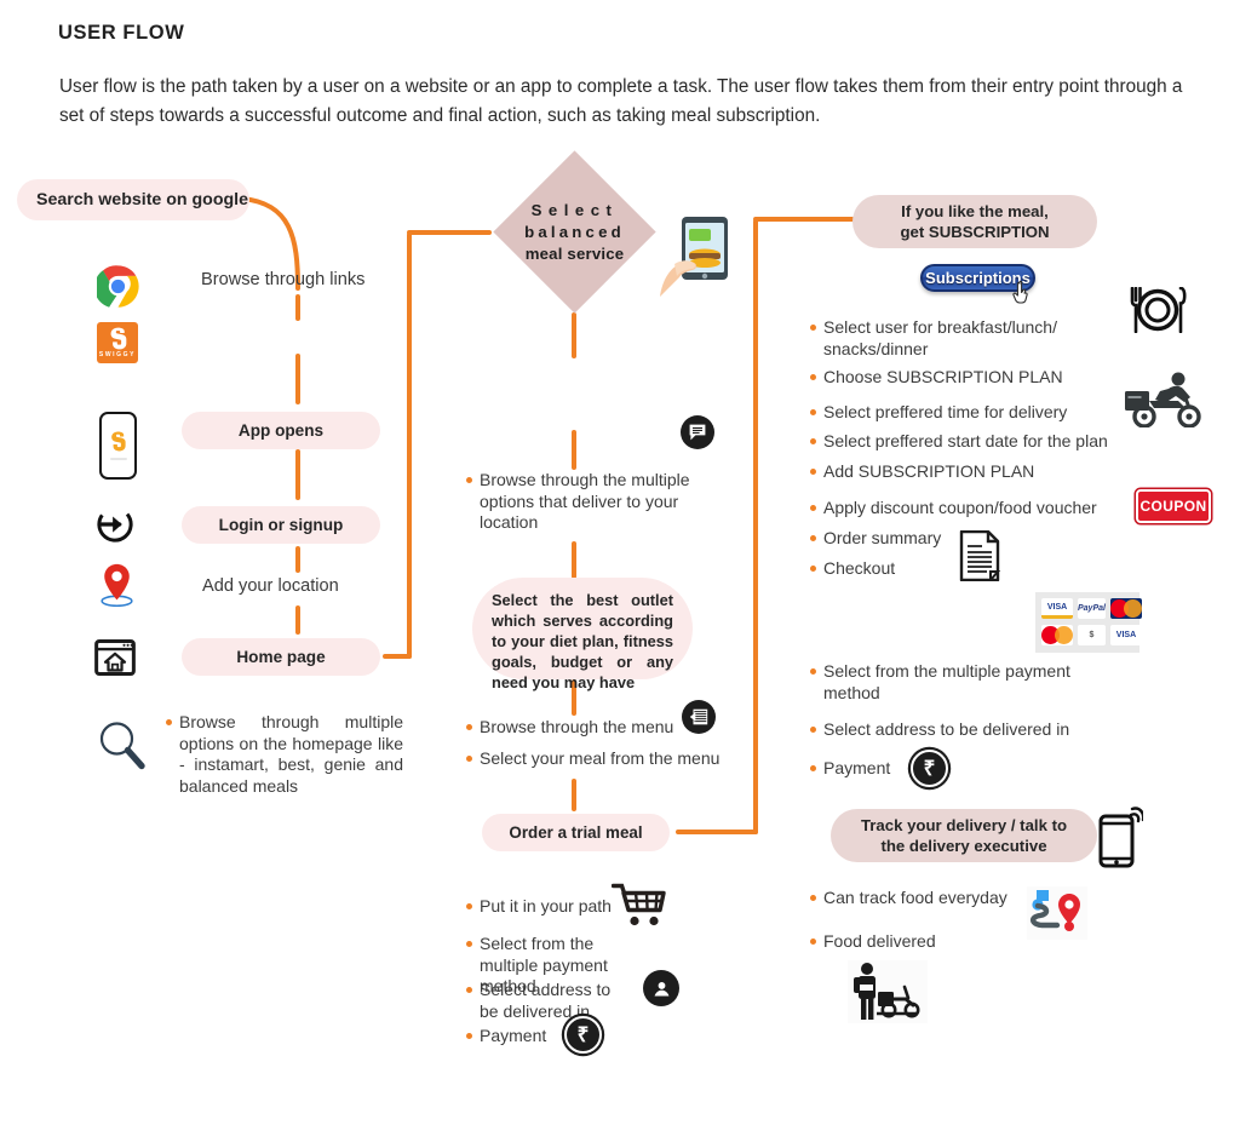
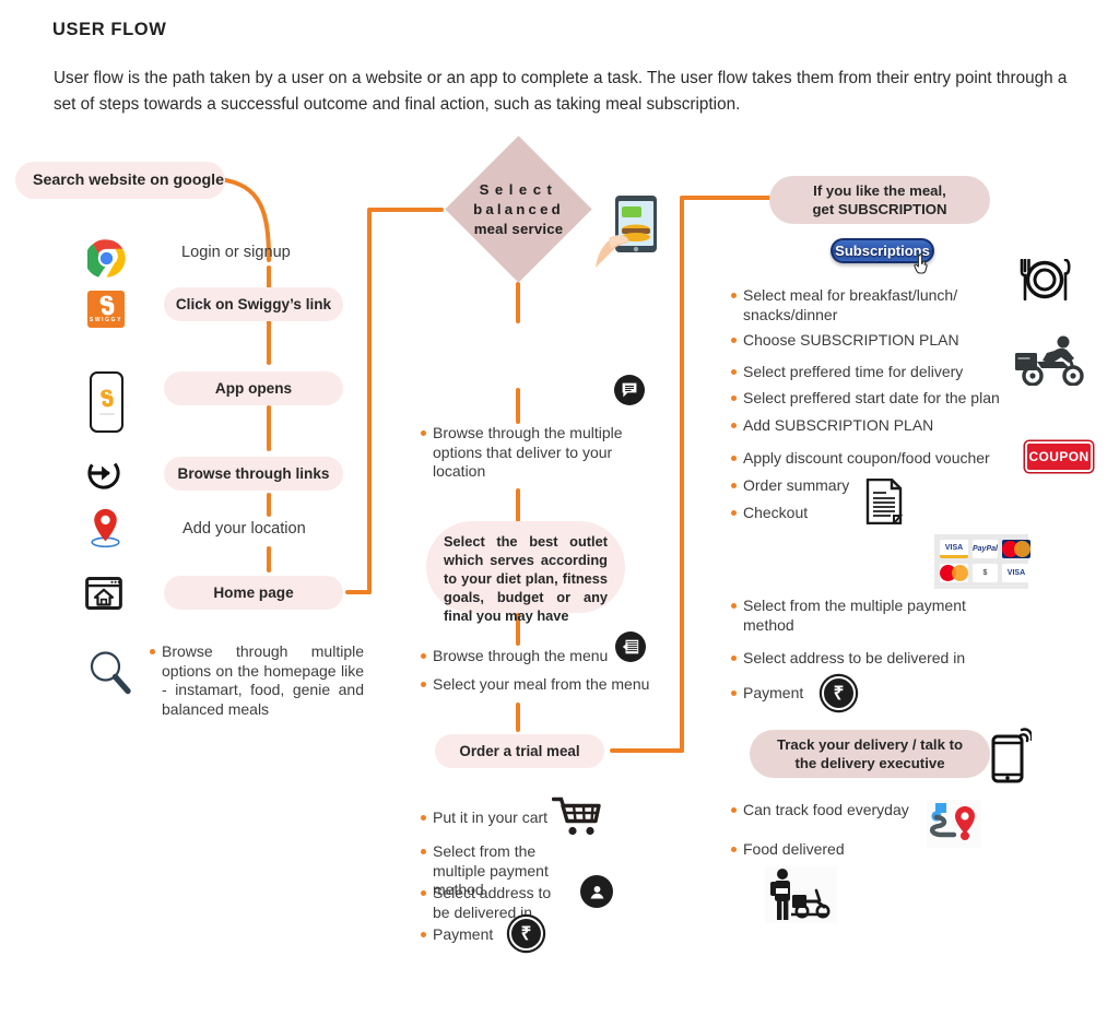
  USER FLOW
  User flow is the path taken by a user on a website or an app to complete a task. The user flow takes them from their entry point through a set of steps towards a successful outcome and final action, such as taking meal subscription.
  Search website on google
- Browse through links
+ Login or signup
+ Click on Swiggy’s link
  App opens
- Login or signup
+ Browse through links
  Add your location
  Home page
- Browse through multiple options on the homepage like - instamart, best, genie and balanced meals
+ Browse through multiple options on the homepage like - instamart, food, genie and balanced meals
  Select
  balanced
  meal service
  Browse through the multiple options that deliver to your location
- Select the best outlet which serves according to your diet plan, fitness goals, budget or any need you may have
+ Select the best outlet which serves according to your diet plan, fitness goals, budget or any final you may have
  Browse through the menu
  Select your meal from the menu
  Order a trial meal
- Put it in your path
+ Put it in your cart
  Select from the multiple payment
  Select address to be delivered in
  Payment
  ₹
  If you like the meal,
  get SUBSCRIPTION
  Subscriptions
- Select user for breakfast/lunch/ snacks/dinner
+ Select meal for breakfast/lunch/ snacks/dinner
  Choose SUBSCRIPTION PLAN
  Select preffered time for delivery
  Select preffered start date for the plan
  Add SUBSCRIPTION PLAN
  Apply discount coupon/food voucher
  Order summary
  Checkout
  COUPON
  Select from the multiple payment method
  Select address to be delivered in
  Payment
  ₹
  Track your delivery / talk to
  the delivery executive
  Can track food everyday
  Food delivered
